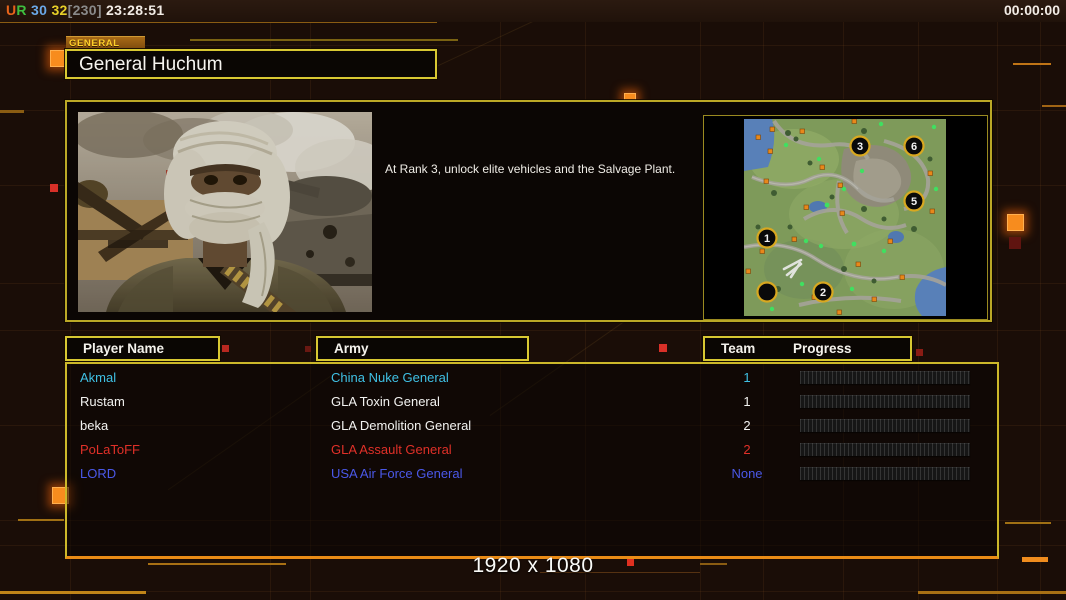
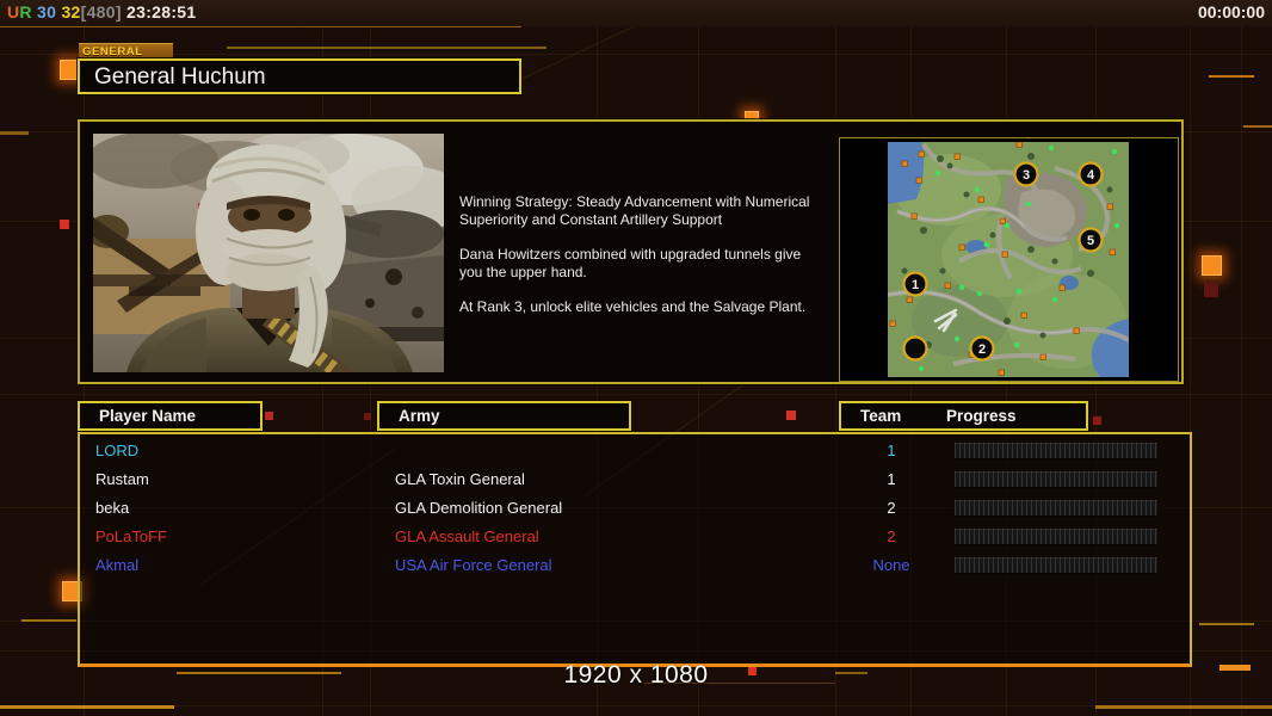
- UR 30 32[230] 23:28:51
+ UR 30 32[480] 23:28:51
  00:00:00
  GENERAL
  General Huchum
+ Winning Strategy: Steady Advancement with Numerical
+ Superiority and Constant Artillery Support
+ Dana Howitzers combined with upgraded tunnels give
+ you the upper hand.
  At Rank 3, unlock elite vehicles and the Salvage Plant.
  1
  2
  3
- 6
+ 4
  5
  Player Name
  Army
  Team
  Progress
- Akmal
+ LORD
- China Nuke General
  1
  Rustam
  GLA Toxin General
  1
  beka
  GLA Demolition General
  2
  PoLaToFF
  GLA Assault General
  2
- LORD
+ Akmal
  USA Air Force General
  None
  1920 x 1080
